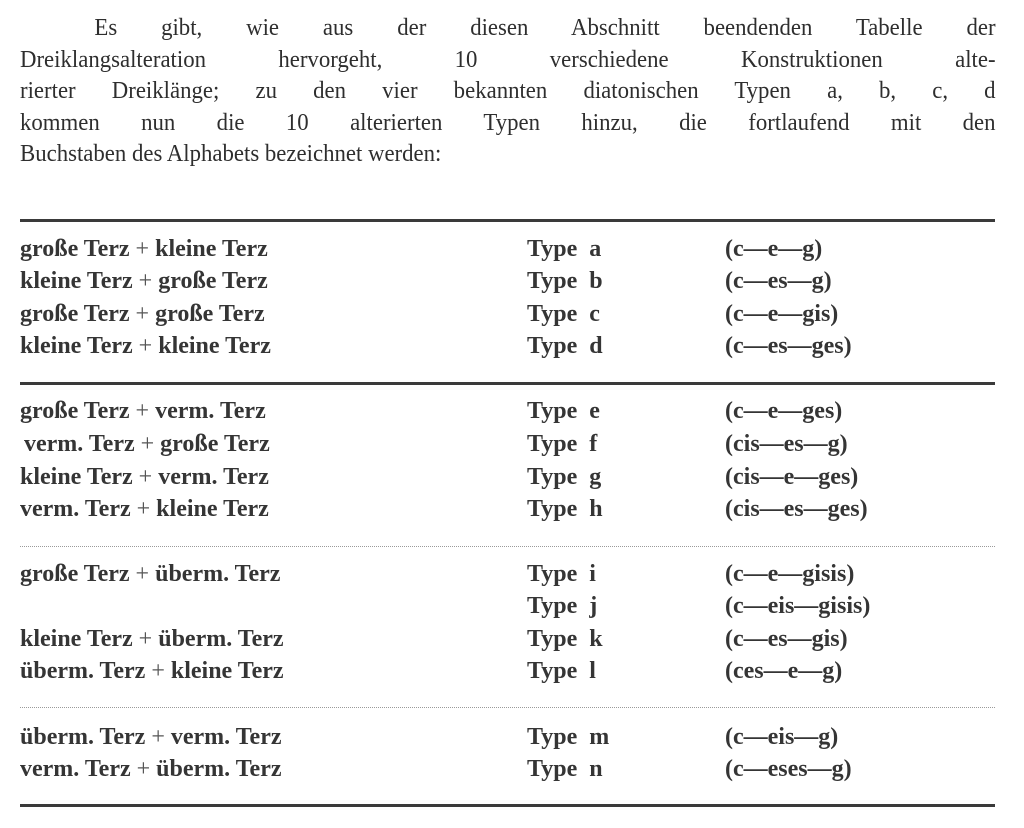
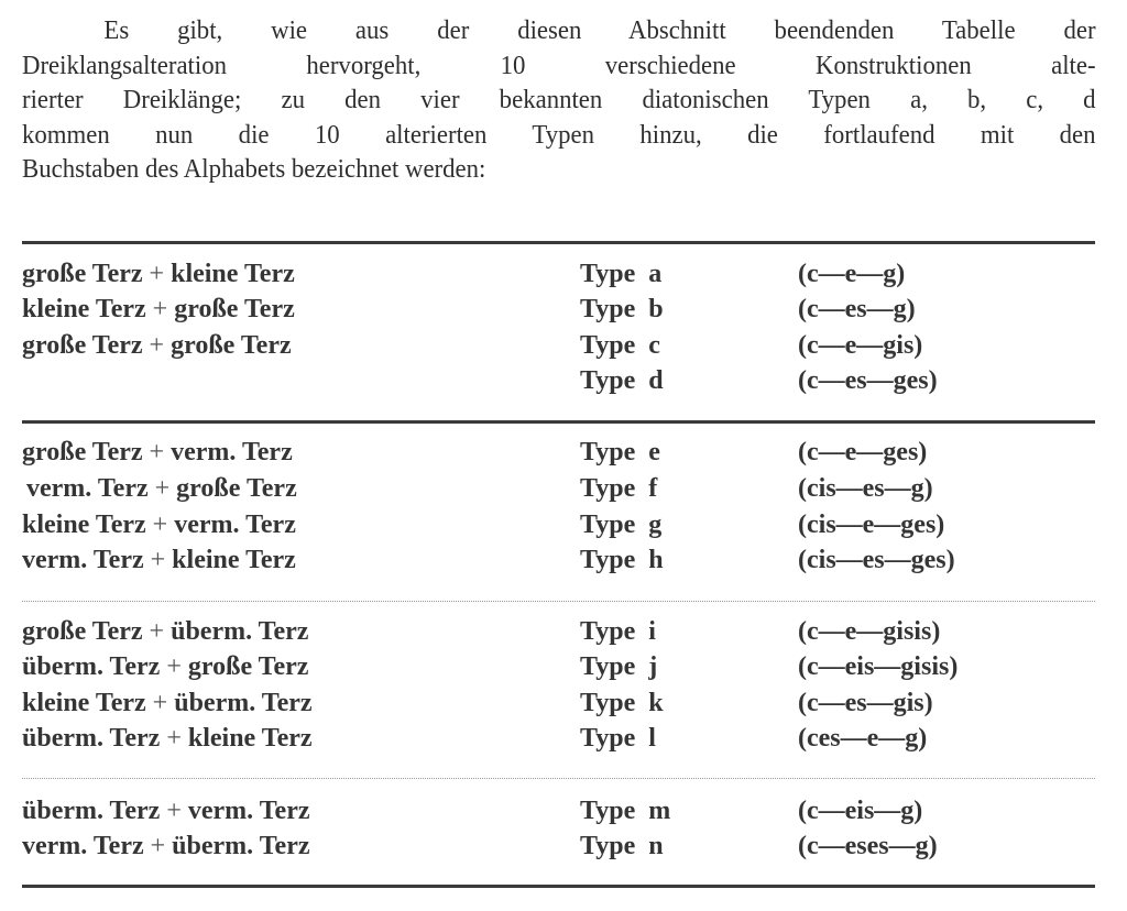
  Es gibt, wie aus der diesen Abschnitt beendenden Tabelle der
  Dreiklangsalteration hervorgeht, 10 verschiedene Konstruktionen alte-
  rierter Dreiklänge; zu den vier bekannten diatonischen Typen a, b, c, d
  kommen nun die 10 alterierten Typen hinzu, die fortlaufend mit den
  Buchstaben des Alphabets bezeichnet werden:
  große Terz + kleine Terz
  Type a
  (c—e—g)
  kleine Terz + große Terz
  Type b
  (c—es—g)
  große Terz + große Terz
  Type c
  (c—e—gis)
- kleine Terz + kleine Terz
  Type d
  (c—es—ges)
  große Terz + verm. Terz
  Type e
  (c—e—ges)
  verm. Terz + große Terz
  Type f
  (cis—es—g)
  kleine Terz + verm. Terz
  Type g
  (cis—e—ges)
  verm. Terz + kleine Terz
  Type h
  (cis—es—ges)
  große Terz + überm. Terz
  Type i
  (c—e—gisis)
+ überm. Terz + große Terz
  Type j
  (c—eis—gisis)
  kleine Terz + überm. Terz
  Type k
  (c—es—gis)
  überm. Terz + kleine Terz
  Type l
  (ces—e—g)
  überm. Terz + verm. Terz
  Type m
  (c—eis—g)
  verm. Terz + überm. Terz
  Type n
  (c—eses—g)
